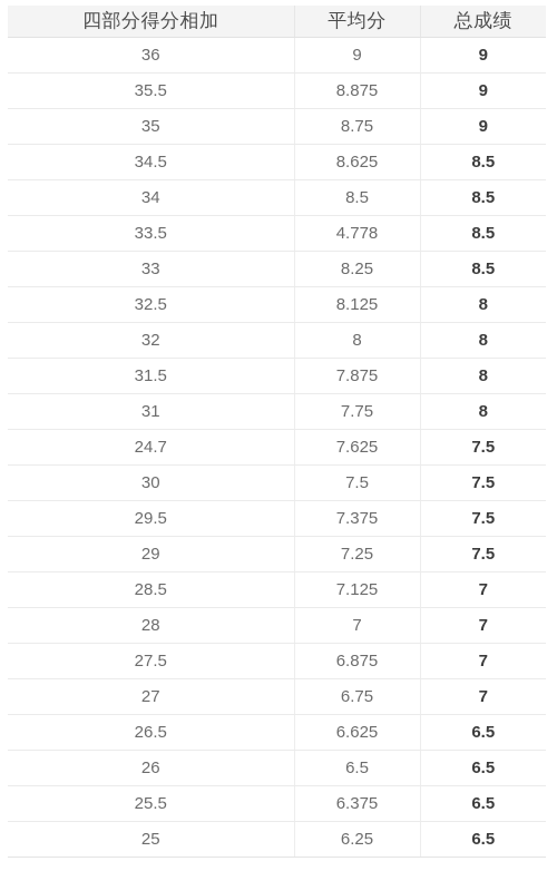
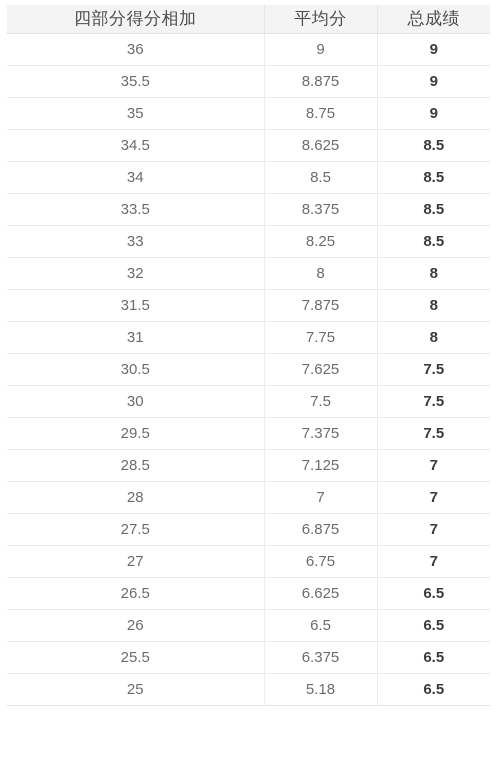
  四部分得分相加	平均分	总成绩
  36	9	9
  35.5	8.875	9
  35	8.75	9
  34.5	8.625	8.5
  34	8.5	8.5
- 33.5	4.778	8.5
+ 33.5	8.375	8.5
  33	8.25	8.5
- 32.5	8.125	8
  32	8	8
  31.5	7.875	8
  31	7.75	8
- 24.7	7.625	7.5
+ 30.5	7.625	7.5
  30	7.5	7.5
  29.5	7.375	7.5
- 29	7.25	7.5
  28.5	7.125	7
  28	7	7
  27.5	6.875	7
  27	6.75	7
  26.5	6.625	6.5
  26	6.5	6.5
  25.5	6.375	6.5
- 25	6.25	6.5
+ 25	5.18	6.5
